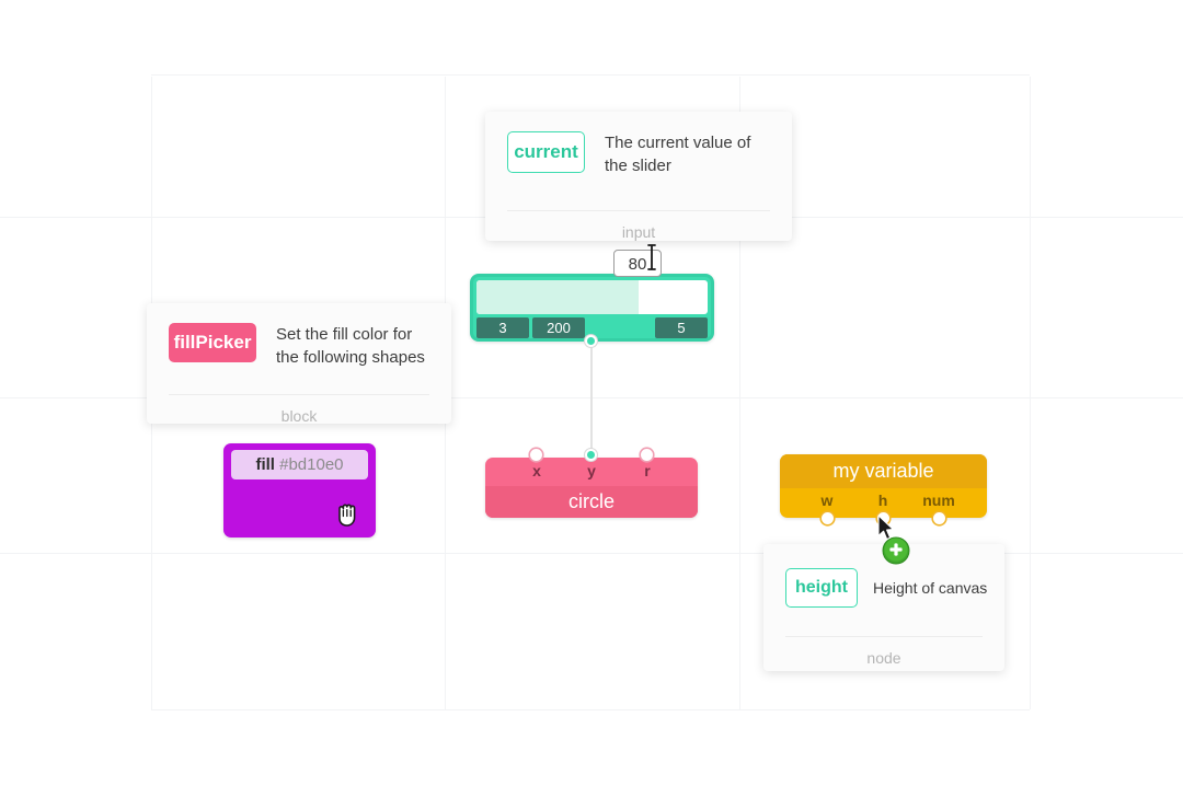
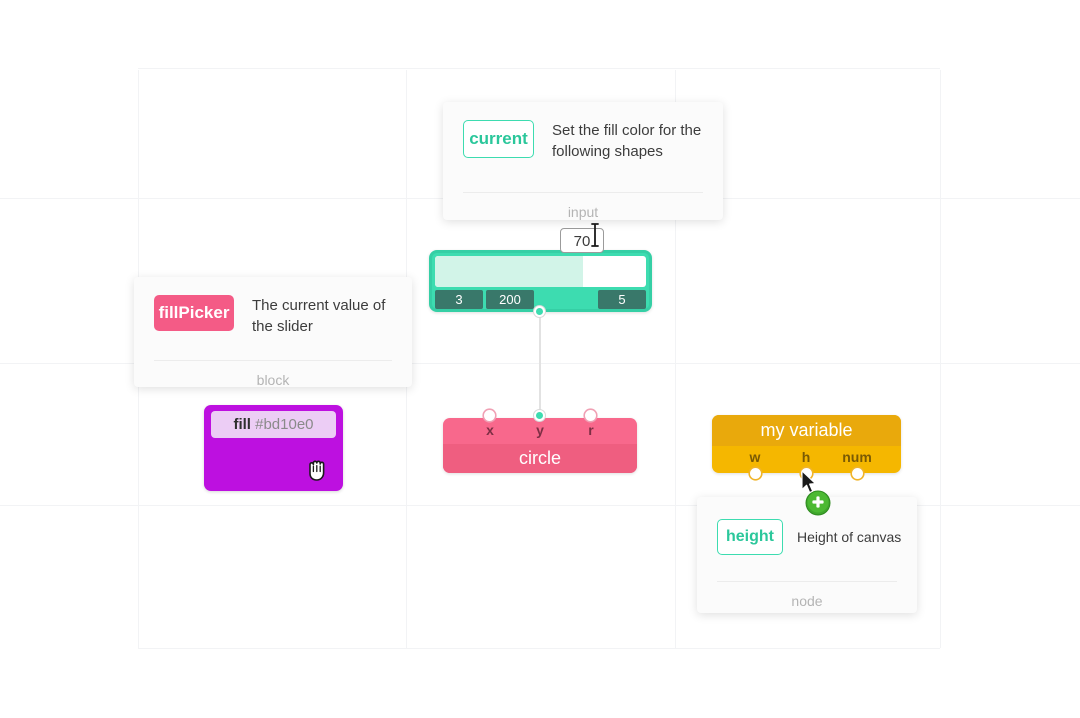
  3
  200
  5
- 80
+ 70
  fill #bd10e0
  x
  y
  r
  circle
  my variable
  w
  h
  num
  current
- The current value of the slider
+ Set the fill color for the following shapes
  input
  fillPicker
- Set the fill color for the following shapes
+ The current value of the slider
  block
  height
  Height of canvas
  node
